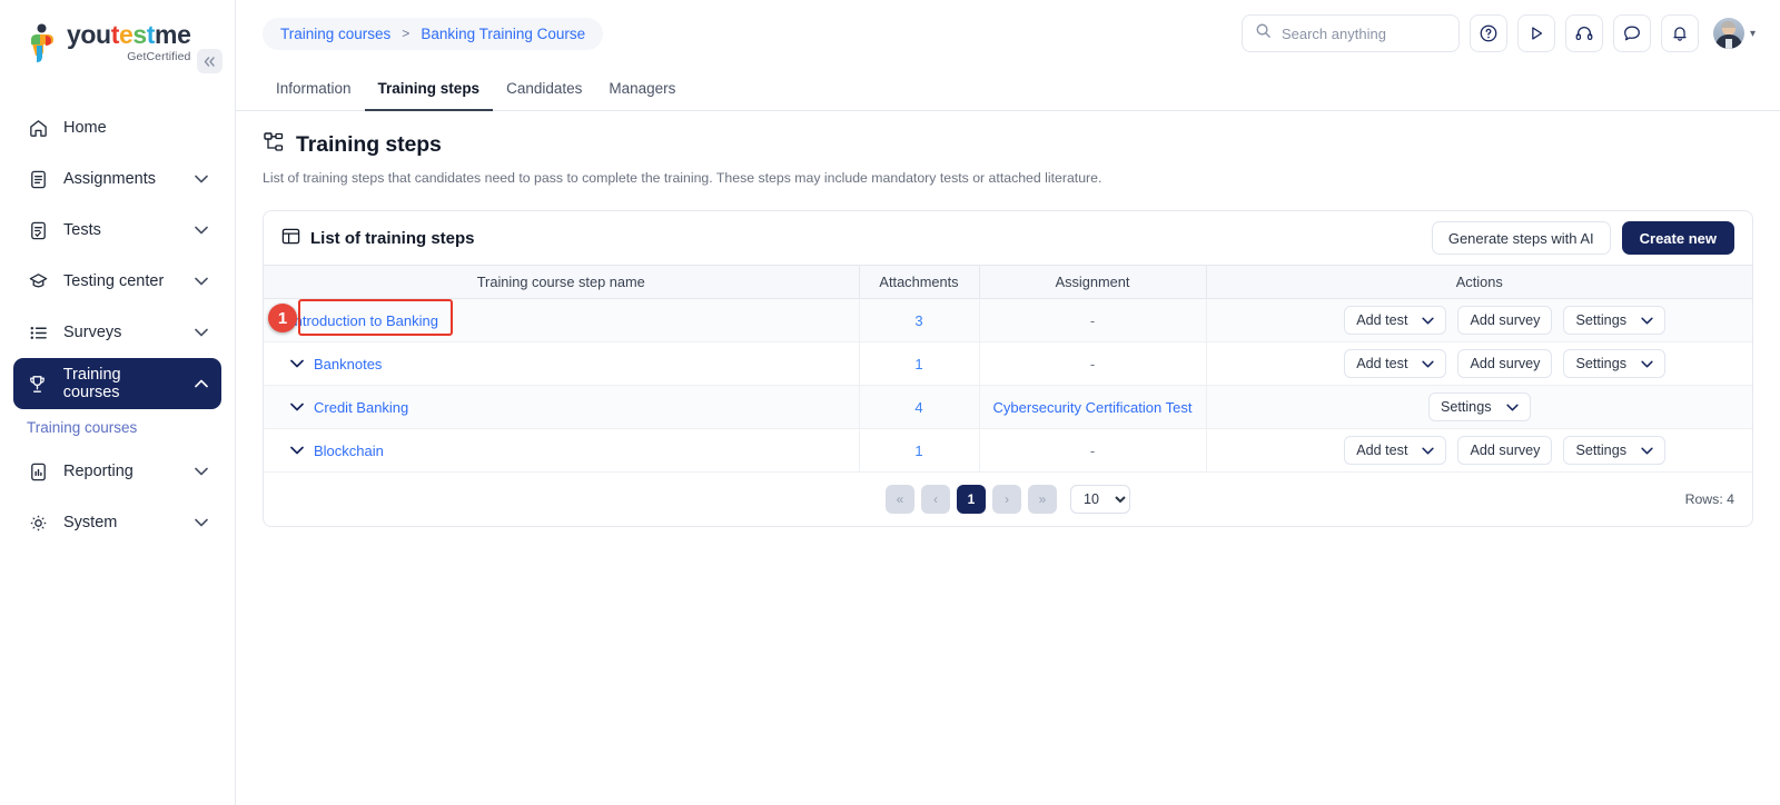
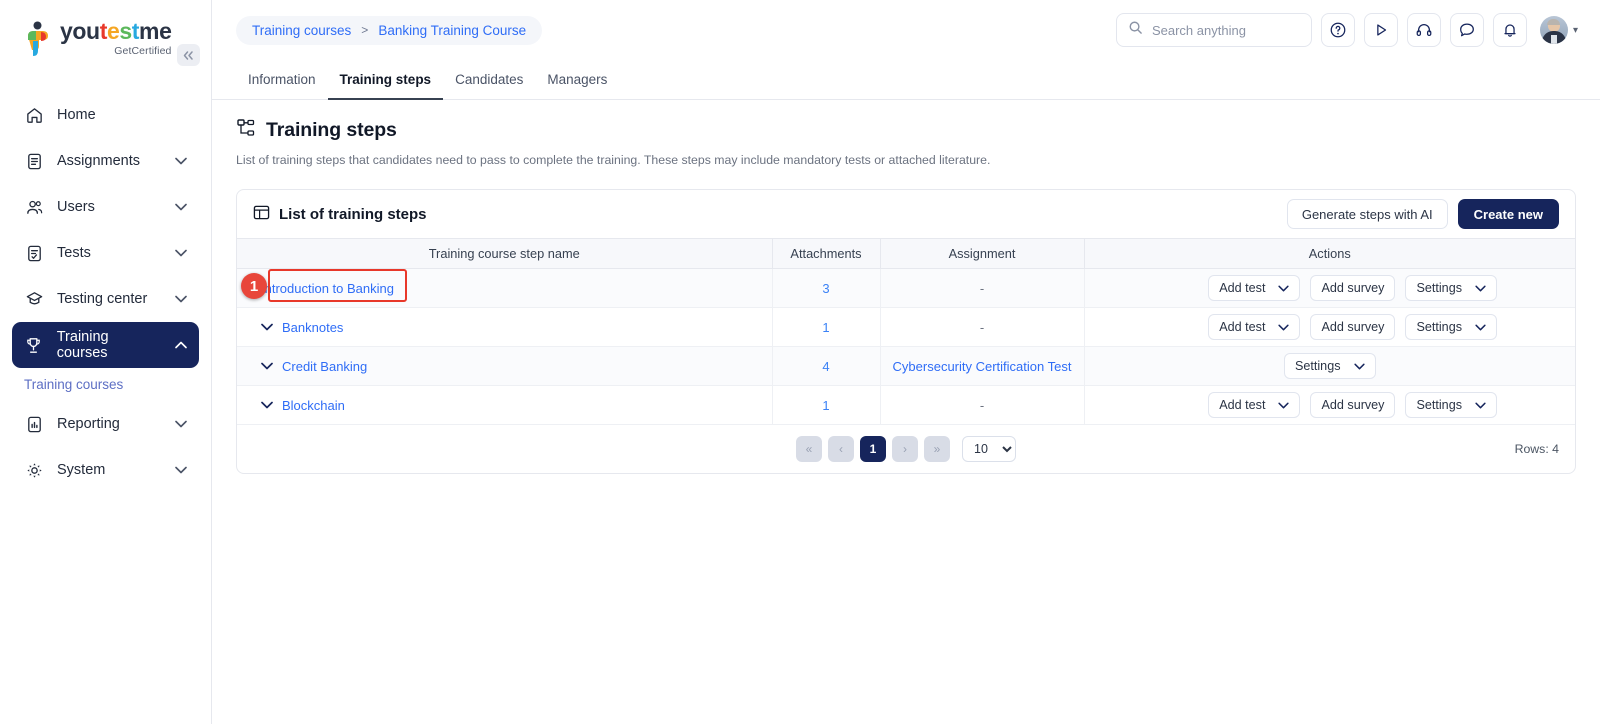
  youtestme
  GetCertified
  Home
  Assignments
+ Users
  Tests
  Testing center
- Surveys
  Training courses
  Training courses
  Reporting
  System
  Training courses
  >
  Banking Training Course
  Search anything
  ▾
  Information
  Training steps
  Candidates
  Managers
  Training steps
  List of training steps that candidates need to pass to complete the training. These steps may include mandatory tests or attached literature.
  List of training steps
  Generate steps with AI
  Create new
  Training course step name	Attachments	Assignment	Actions
  ntroduction to Banking	3	-	Add test Add survey Settings
  Banknotes	1	-	Add test Add survey Settings
  Credit Banking	4	Cybersecurity Certification Test	Settings
  Blockchain	1	-	Add test Add survey Settings
  «
  ‹
  1
  ›
  »
  10
  Rows: 4
  1
